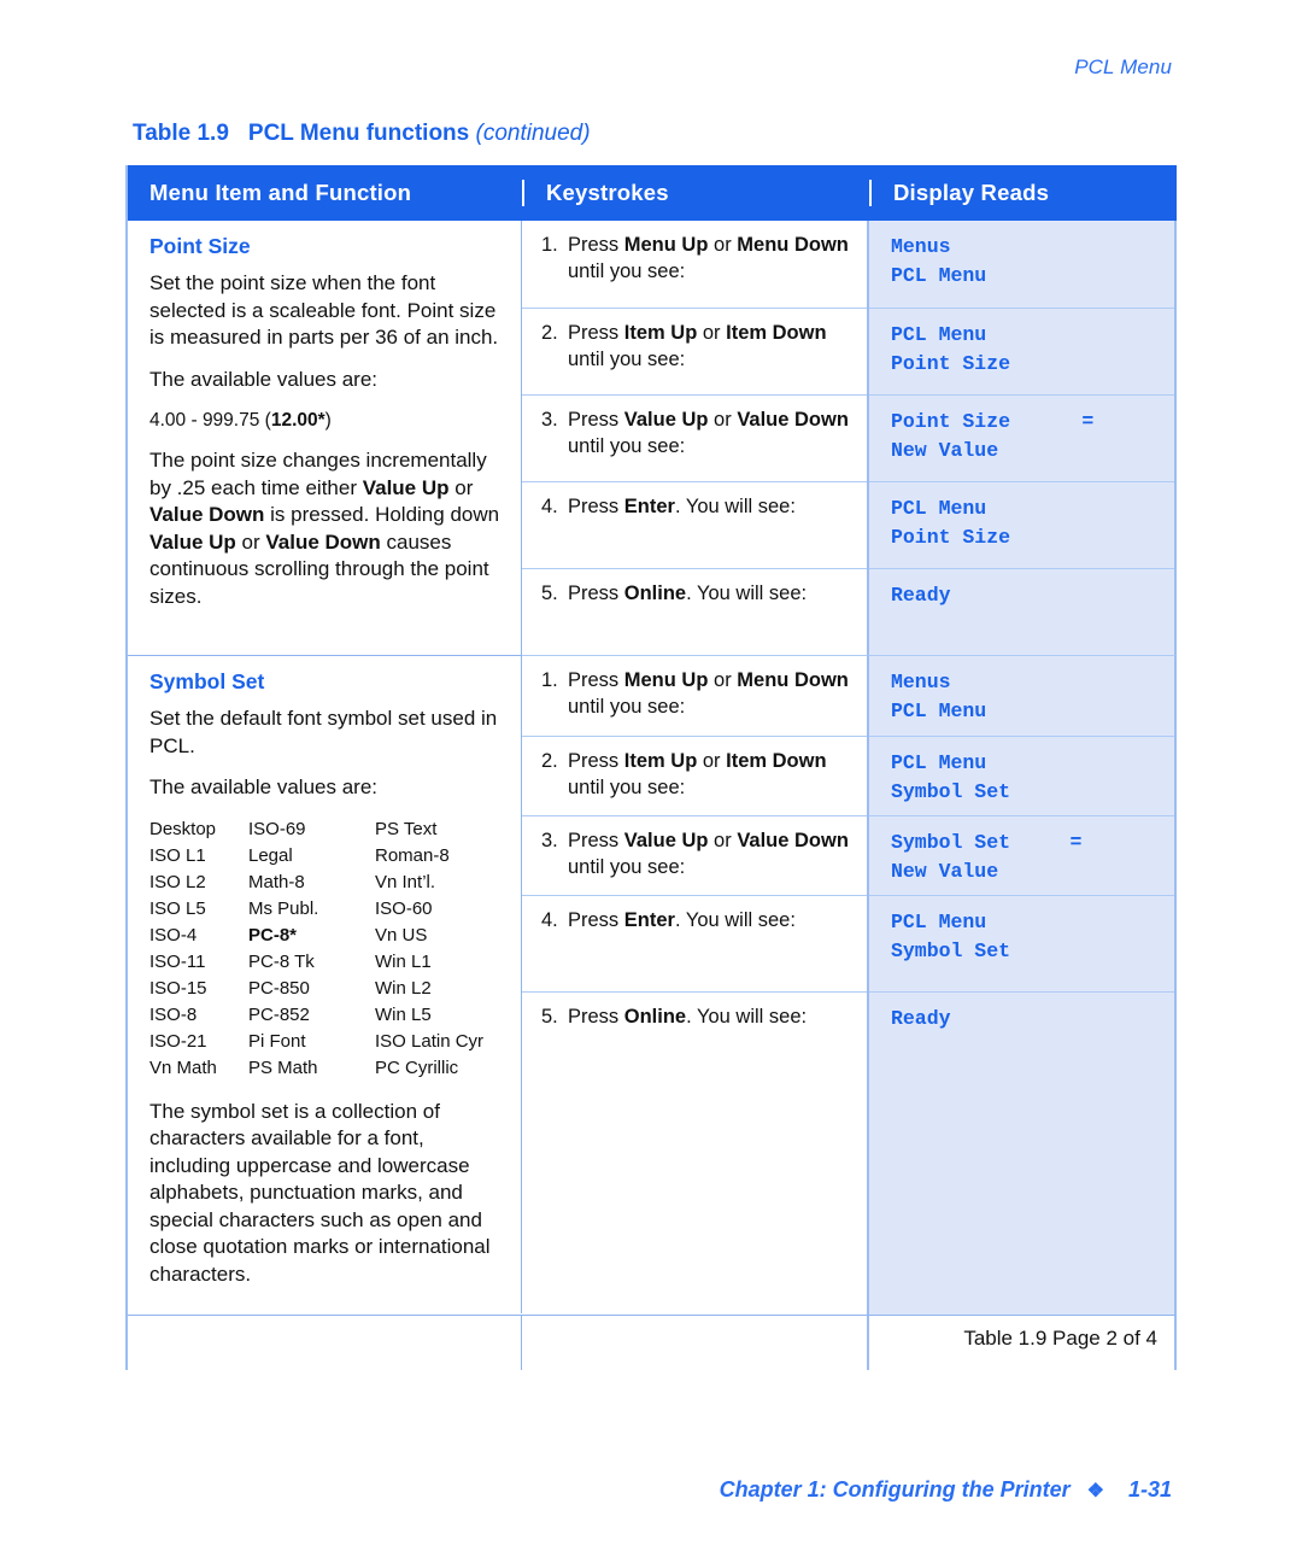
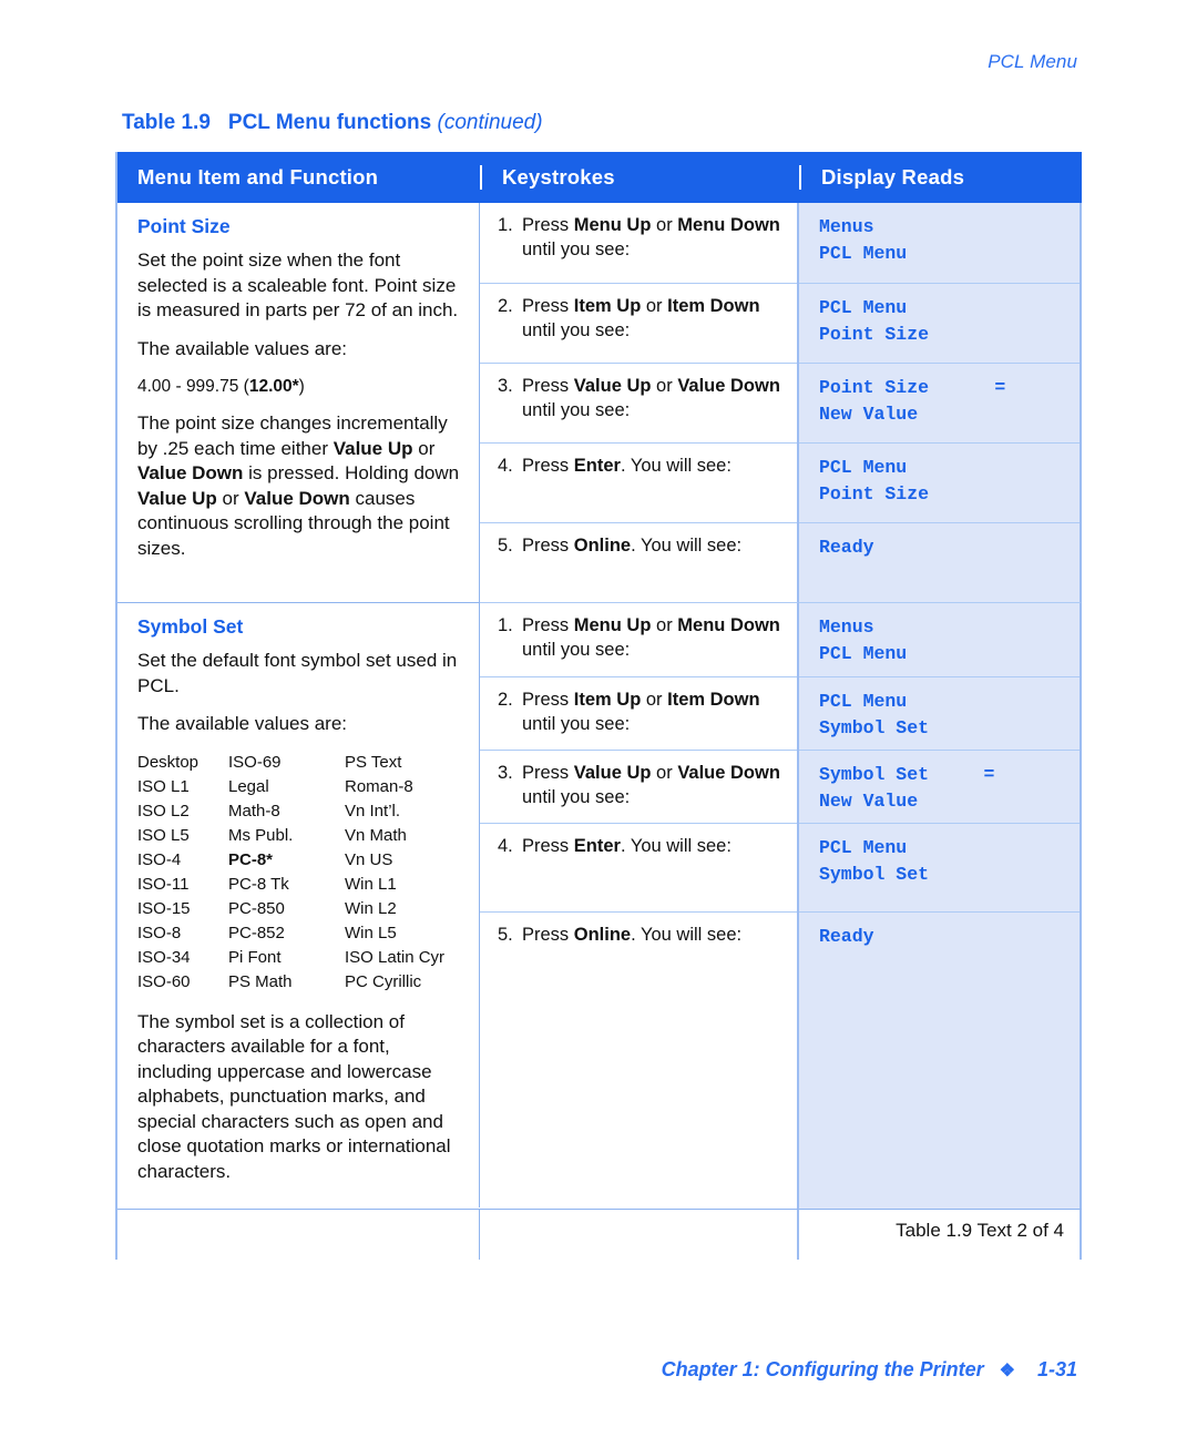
  PCL Menu
  Table 1.9 PCL Menu functions (continued)
  Menu Item and Function
  Keystrokes
  Display Reads
  Point Size
- Set the point size when the font selected is a scaleable font. Point size is measured in parts per 36 of an inch.
+ Set the point size when the font selected is a scaleable font. Point size is measured in parts per 72 of an inch.
  The available values are:
  4.00 - 999.75 (12.00*)
  The point size changes incrementally by .25 each time either Value Up or Value Down is pressed. Holding down Value Up or Value Down causes continuous scrolling through the point sizes.
  1.
  Press Menu Up or Menu Down until you see:
  2.
  Press Item Up or Item Down until you see:
  3.
  Press Value Up or Value Down until you see:
  4.
  Press Enter. You will see:
  5.
  Press Online. You will see:
  Menus
  PCL Menu
  PCL Menu
  Point Size
  Point Size =
  New Value
  PCL Menu
  Point Size
  Ready
  Symbol Set
  Set the default font symbol set used in PCL.
  The available values are:
  Desktop	ISO-69	PS Text
  ISO L1	Legal	Roman-8
  ISO L2	Math-8	Vn Int’l.
- ISO L5	Ms Publ.	ISO-60
+ ISO L5	Ms Publ.	Vn Math
  ISO-4	PC-8*	Vn US
  ISO-11	PC-8 Tk	Win L1
  ISO-15	PC-850	Win L2
  ISO-8	PC-852	Win L5
- ISO-21	Pi Font	ISO Latin Cyr
+ ISO-34	Pi Font	ISO Latin Cyr
- Vn Math	PS Math	PC Cyrillic
+ ISO-60	PS Math	PC Cyrillic
  The symbol set is a collection of characters available for a font, including uppercase and lowercase alphabets, punctuation marks, and special characters such as open and close quotation marks or international characters.
  1.
  Press Menu Up or Menu Down until you see:
  2.
  Press Item Up or Item Down until you see:
  3.
  Press Value Up or Value Down until you see:
  4.
  Press Enter. You will see:
  5.
  Press Online. You will see:
  Menus
  PCL Menu
  PCL Menu
  Symbol Set
  Symbol Set =
  New Value
  PCL Menu
  Symbol Set
  Ready
- Table 1.9 Page 2 of 4
+ Table 1.9 Text 2 of 4
  Chapter 1: Configuring the Printer ❖ 1-31
